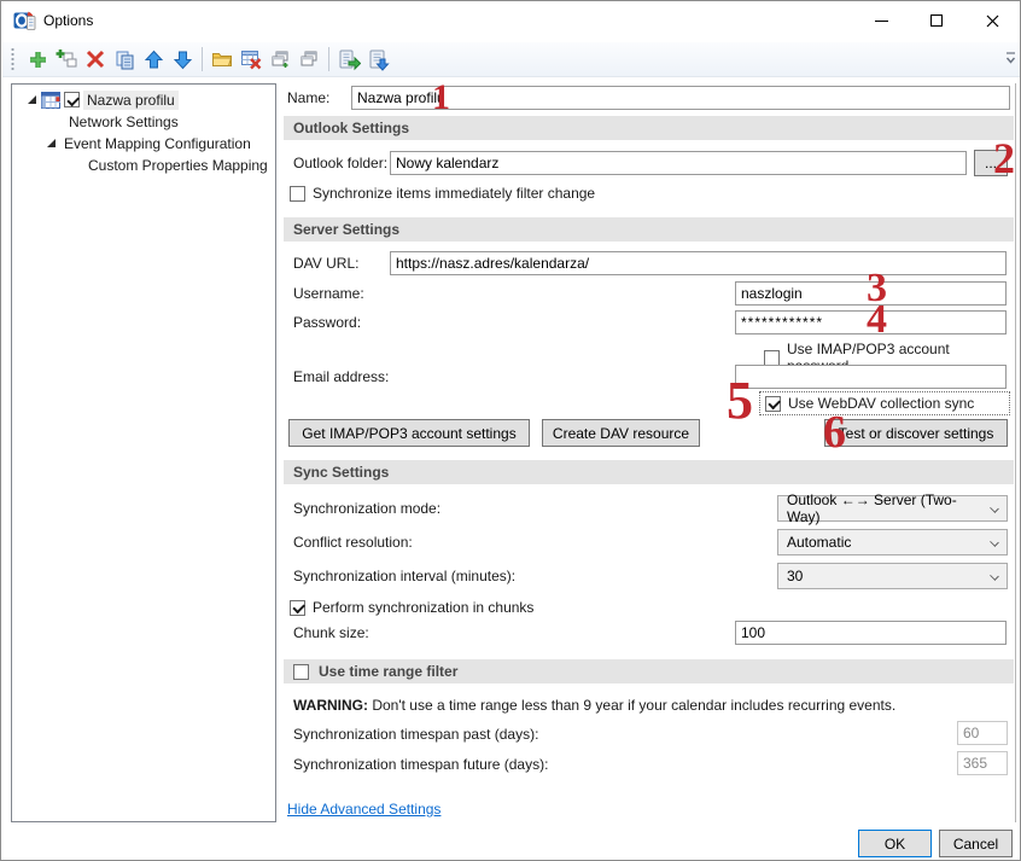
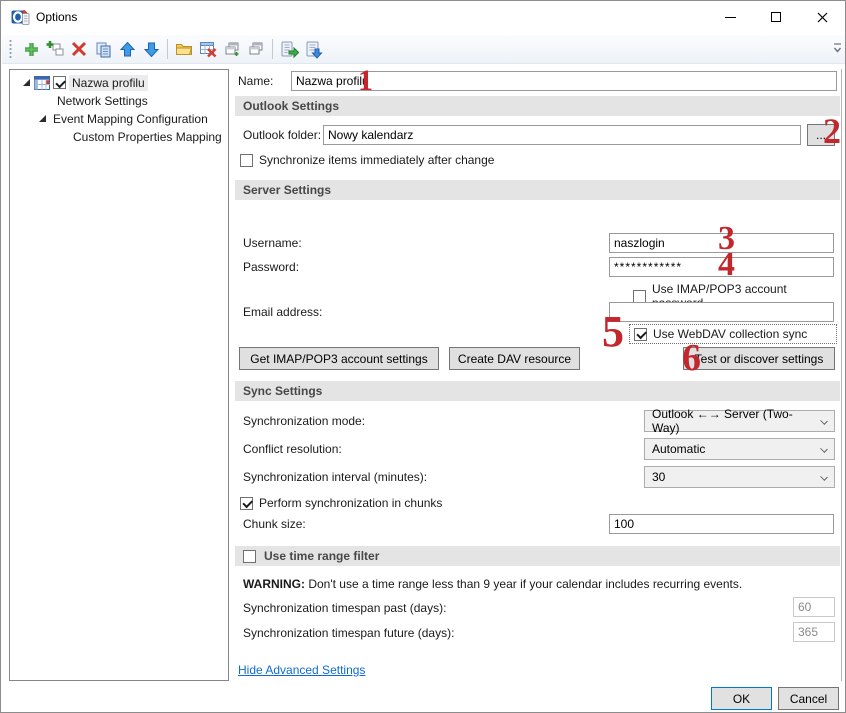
  Options
  Nazwa profilu
  Network Settings
  Event Mapping Configuration
  Custom Properties Mapping
  Name:
  Nazwa profilu
  Outlook Settings
  Outlook folder:
  Nowy kalendarz
  ...
- Synchronize items immediately filter change
+ Synchronize items immediately after change
  Server Settings
- DAV URL:
- https://nasz.adres/kalendarza/
  Username:
  naszlogin
  Password:
  ************
  Use IMAP/POP3 account
  Email address:
  Use WebDAV collection sync
  Get IMAP/POP3 account settings
  Create DAV resource
  Test or discover settings
  Sync Settings
  Synchronization mode:
  Outlook ←→ Server (Two-Way)
  Conflict resolution:
  Automatic
  Synchronization interval (minutes):
  30
  Perform synchronization in chunks
  Chunk size:
  100
  Use time range filter
  WARNING: Don't use a time range less than 9 year if your calendar includes recurring events.
  Synchronization timespan past (days):
  60
  Synchronization timespan future (days):
  365
  Hide Advanced Settings
  OK
  Cancel
  1
  2
  3
  4
  5
  6
